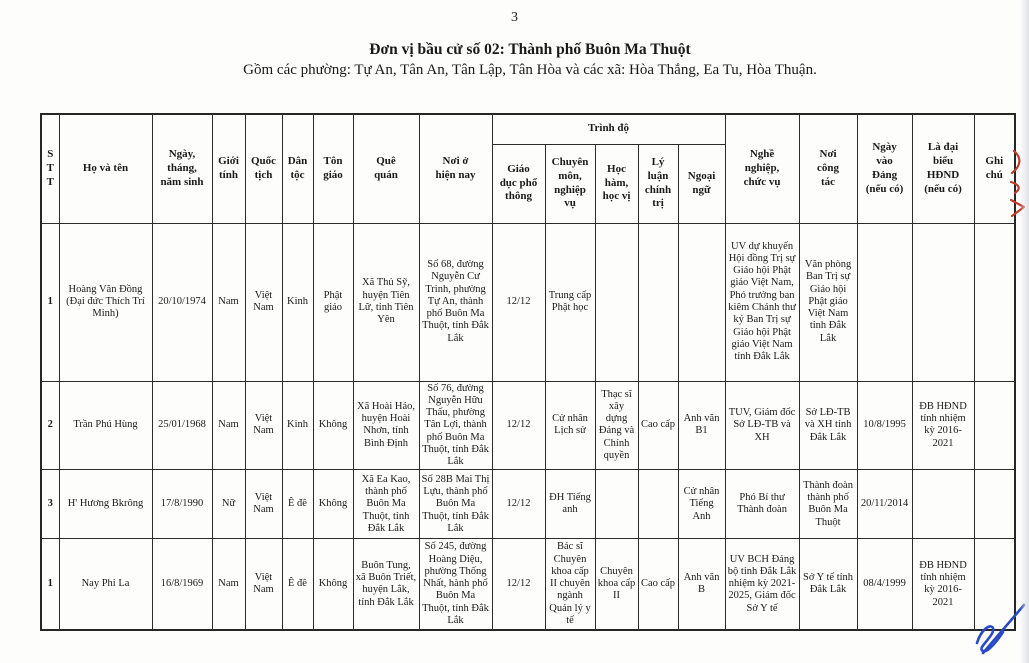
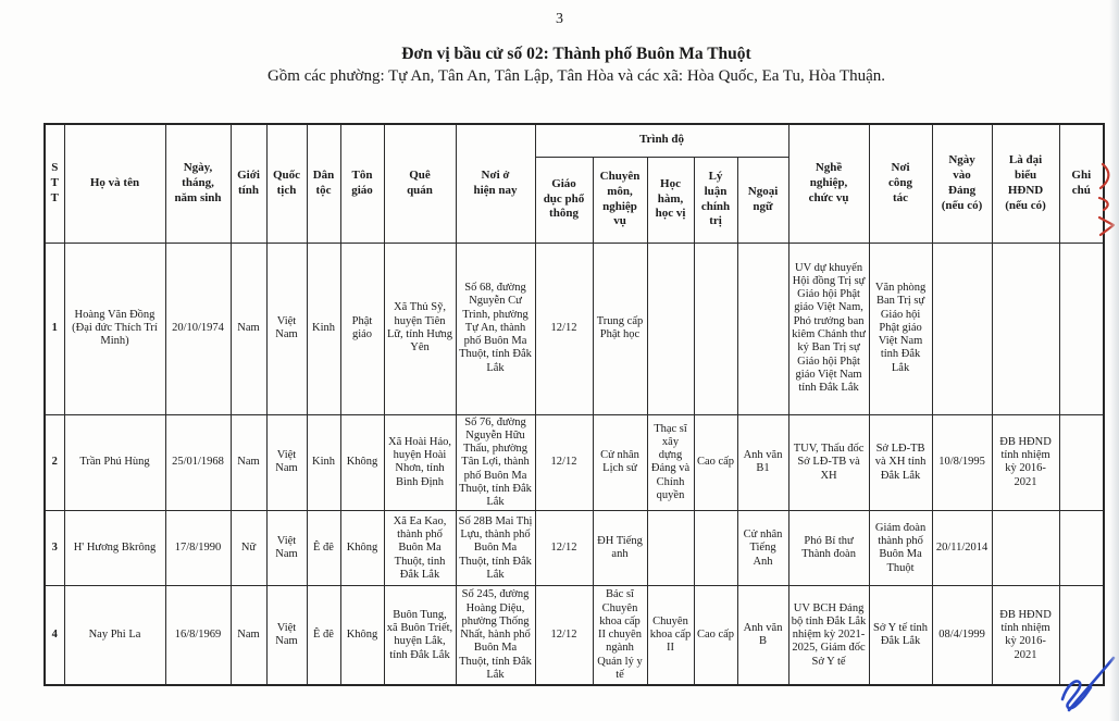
  3
  Đơn vị bầu cử số 02: Thành phố Buôn Ma Thuột
- Gồm các phường: Tự An, Tân An, Tân Lập, Tân Hòa và các xã: Hòa Thắng, Ea Tu, Hòa Thuận.
+ Gồm các phường: Tự An, Tân An, Tân Lập, Tân Hòa và các xã: Hòa Quốc, Ea Tu, Hòa Thuận.
  S T T	Họ và tên	Ngày, tháng, năm sinh	Giới tính	Quốc tịch	Dân tộc	Tôn giáo	Quê quán	Nơi ở hiện nay	Trình độ	Nghề nghiệp, chức vụ	Nơi công tác	Ngày vào Đảng (nếu có)	Là đại biểu HĐND (nếu có)	Ghi chú
  Giáo dục phổ thông	Chuyên môn, nghiệp vụ	Học hàm, học vị	Lý luận chính trị	Ngoại ngữ
- 1	Hoàng Văn Đồng (Đại đức Thích Trí Minh)	20/10/1974	Nam	Việt Nam	Kinh	Phật giáo	Xã Thủ Sỹ, huyện Tiên Lữ, tỉnh Tiên Yên	Số 68, đường Nguyễn Cư Trinh, phường Tự An, thành phố Buôn Ma Thuột, tỉnh Đắk Lắk	12/12	Trung cấp Phật học				UV dự khuyến Hội đồng Trị sự Giáo hội Phật giáo Việt Nam, Phó trưởng ban kiêm Chánh thư ký Ban Trị sự Giáo hội Phật giáo Việt Nam tỉnh Đắk Lắk	Văn phòng Ban Trị sự Giáo hội Phật giáo Việt Nam tỉnh Đắk Lắk
+ 1	Hoàng Văn Đồng (Đại đức Thích Trí Minh)	20/10/1974	Nam	Việt Nam	Kinh	Phật giáo	Xã Thủ Sỹ, huyện Tiên Lữ, tỉnh Hưng Yên	Số 68, đường Nguyễn Cư Trinh, phường Tự An, thành phố Buôn Ma Thuột, tỉnh Đắk Lắk	12/12	Trung cấp Phật học				UV dự khuyến Hội đồng Trị sự Giáo hội Phật giáo Việt Nam, Phó trưởng ban kiêm Chánh thư ký Ban Trị sự Giáo hội Phật giáo Việt Nam tỉnh Đắk Lắk	Văn phòng Ban Trị sự Giáo hội Phật giáo Việt Nam tỉnh Đắk Lắk
- 2	Trần Phú Hùng	25/01/1968	Nam	Việt Nam	Kinh	Không	Xã Hoài Hảo, huyện Hoài Nhơn, tỉnh Bình Định	Số 76, đường Nguyễn Hữu Thấu, phường Tân Lợi, thành phố Buôn Ma Thuột, tỉnh Đắk Lắk	12/12	Cử nhân Lịch sử	Thạc sĩ xây dựng Đảng và Chính quyền	Cao cấp	Anh văn B1	TUV, Giám đốc Sở LĐ-TB và XH	Sở LĐ-TB và XH tỉnh Đắk Lắk	10/8/1995	ĐB HĐND tỉnh nhiệm kỳ 2016-2021
+ 2	Trần Phú Hùng	25/01/1968	Nam	Việt Nam	Kinh	Không	Xã Hoài Hảo, huyện Hoài Nhơn, tỉnh Bình Định	Số 76, đường Nguyễn Hữu Thấu, phường Tân Lợi, thành phố Buôn Ma Thuột, tỉnh Đắk Lắk	12/12	Cử nhân Lịch sử	Thạc sĩ xây dựng Đảng và Chính quyền	Cao cấp	Anh văn B1	TUV, Thấu đốc Sở LĐ-TB và XH	Sở LĐ-TB và XH tỉnh Đắk Lắk	10/8/1995	ĐB HĐND tỉnh nhiệm kỳ 2016-2021
- 3	H' Hương Bkrông	17/8/1990	Nữ	Việt Nam	Ê đê	Không	Xã Ea Kao, thành phố Buôn Ma Thuột, tỉnh Đắk Lắk	Số 28B Mai Thị Lựu, thành phố Buôn Ma Thuột, tỉnh Đắk Lắk	12/12	ĐH Tiếng anh			Cử nhân Tiếng Anh	Phó Bí thư Thành đoàn	Thành đoàn thành phố Buôn Ma Thuột	20/11/2014
+ 3	H' Hương Bkrông	17/8/1990	Nữ	Việt Nam	Ê đê	Không	Xã Ea Kao, thành phố Buôn Ma Thuột, tỉnh Đắk Lắk	Số 28B Mai Thị Lựu, thành phố Buôn Ma Thuột, tỉnh Đắk Lắk	12/12	ĐH Tiếng anh			Cử nhân Tiếng Anh	Phó Bí thư Thành đoàn	Giám đoàn thành phố Buôn Ma Thuột	20/11/2014
- 1	Nay Phi La	16/8/1969	Nam	Việt Nam	Ê đê	Không	Buôn Tung, xã Buôn Triết, huyện Lắk, tỉnh Đắk Lắk	Số 245, đường Hoàng Diệu, phường Thống Nhất, hành phố Buôn Ma Thuột, tỉnh Đắk Lắk	12/12	Bác sĩ Chuyên khoa cấp II chuyên ngành Quản lý y tế	Chuyên khoa cấp II	Cao cấp	Anh văn B	UV BCH Đảng bộ tỉnh Đắk Lắk nhiệm kỳ 2021-2025, Giám đốc Sở Y tế	Sở Y tế tỉnh Đắk Lắk	08/4/1999	ĐB HĐND tỉnh nhiệm kỳ 2016-2021
+ 4	Nay Phi La	16/8/1969	Nam	Việt Nam	Ê đê	Không	Buôn Tung, xã Buôn Triết, huyện Lắk, tỉnh Đắk Lắk	Số 245, đường Hoàng Diệu, phường Thống Nhất, hành phố Buôn Ma Thuột, tỉnh Đắk Lắk	12/12	Bác sĩ Chuyên khoa cấp II chuyên ngành Quản lý y tế	Chuyên khoa cấp II	Cao cấp	Anh văn B	UV BCH Đảng bộ tỉnh Đắk Lắk nhiệm kỳ 2021-2025, Giám đốc Sở Y tế	Sở Y tế tỉnh Đắk Lắk	08/4/1999	ĐB HĐND tỉnh nhiệm kỳ 2016-2021
